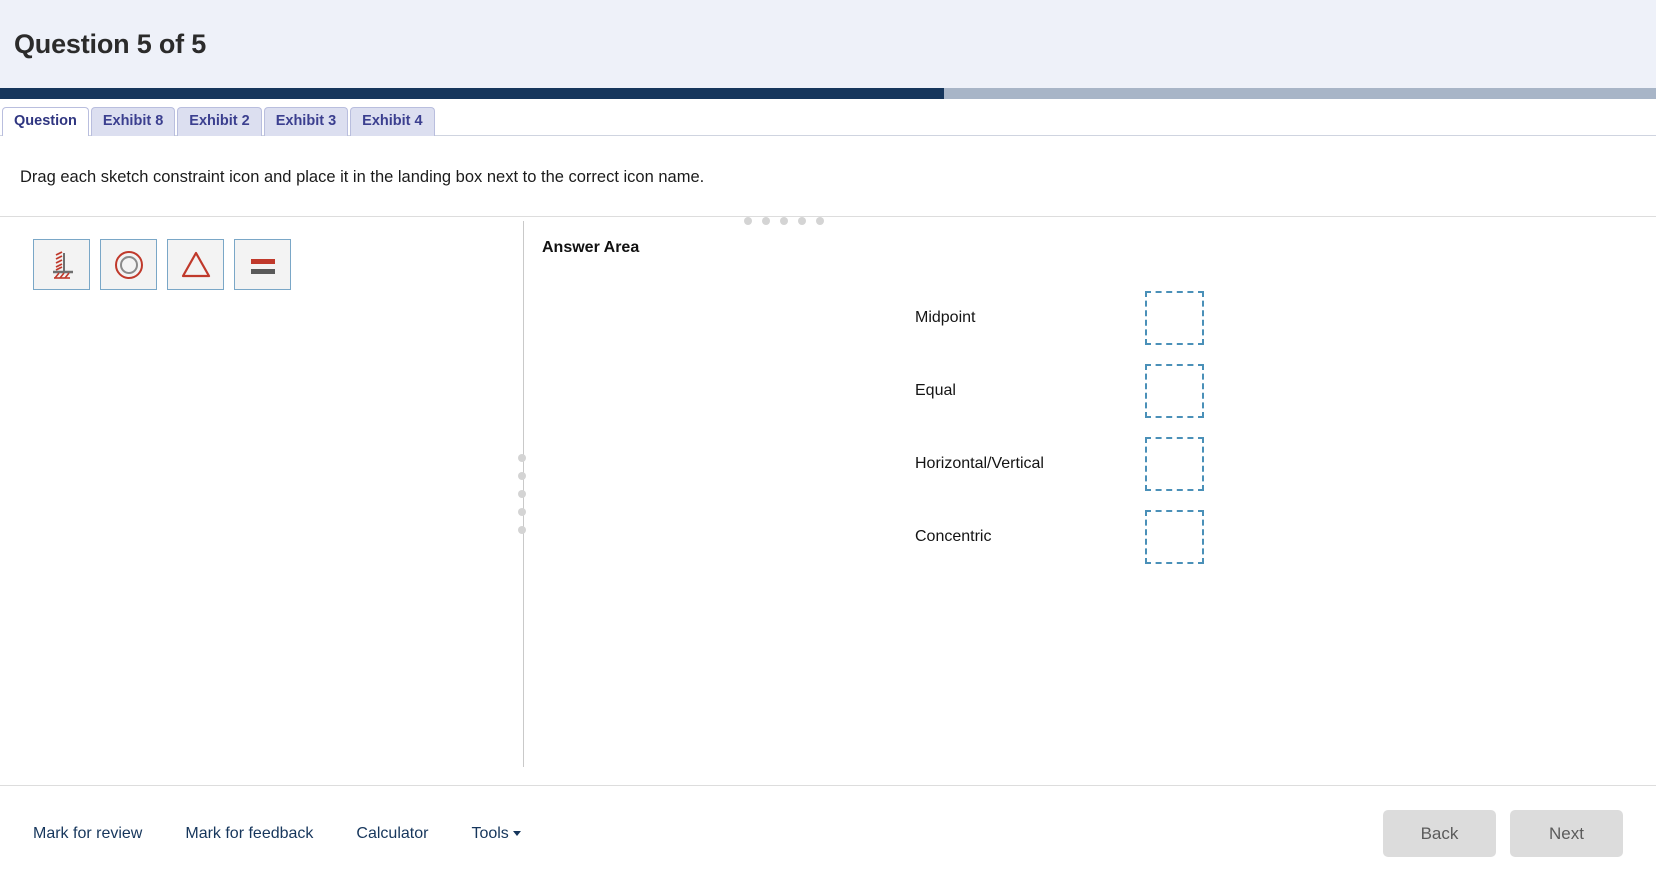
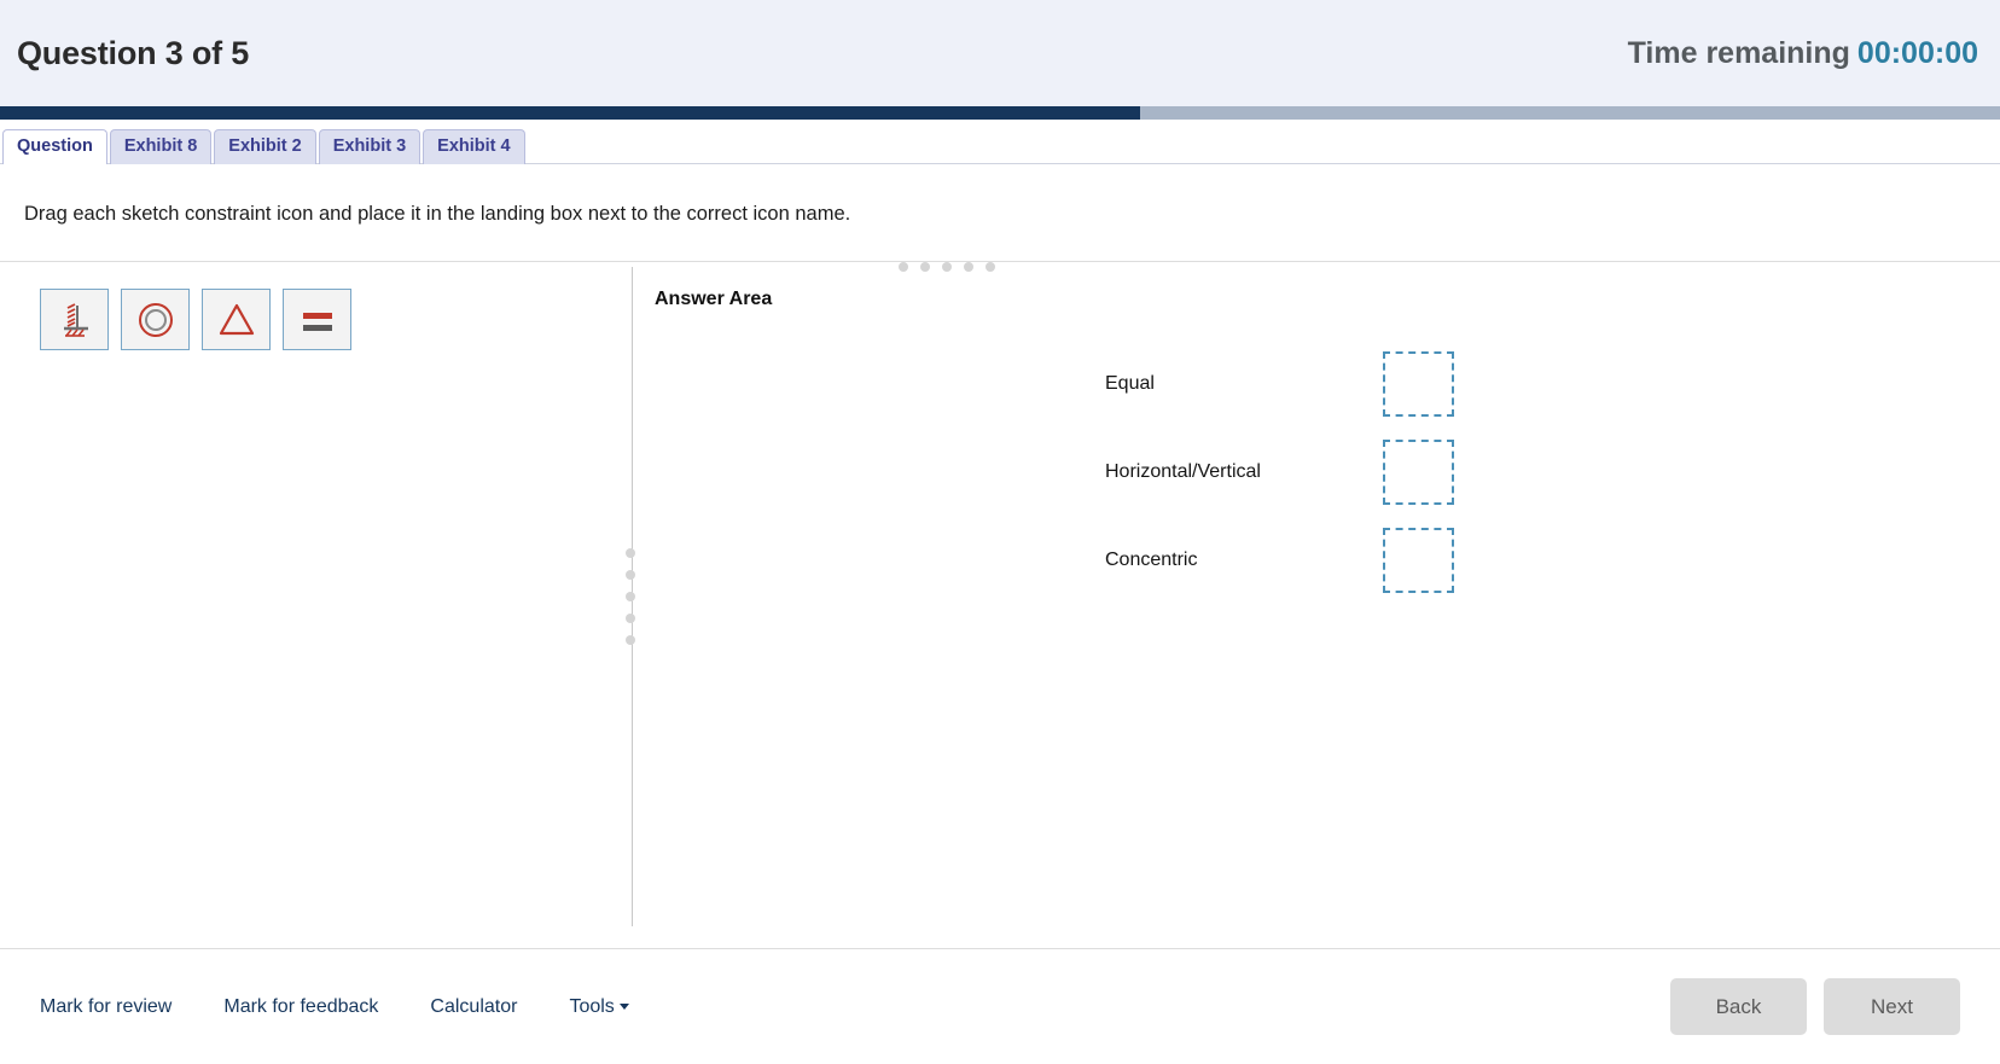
- Question 5 of 5
+ Question 3 of 5
+ Time remaining 00:00:00
  Question
  Exhibit 8
  Exhibit 2
  Exhibit 3
  Exhibit 4
  Drag each sketch constraint icon and place it in the landing box next to the correct icon name.
  Answer Area
- Midpoint
  Equal
  Horizontal/Vertical
  Concentric
  Mark for review
  Mark for feedback
  Calculator
  Tools
  Back
  Next
